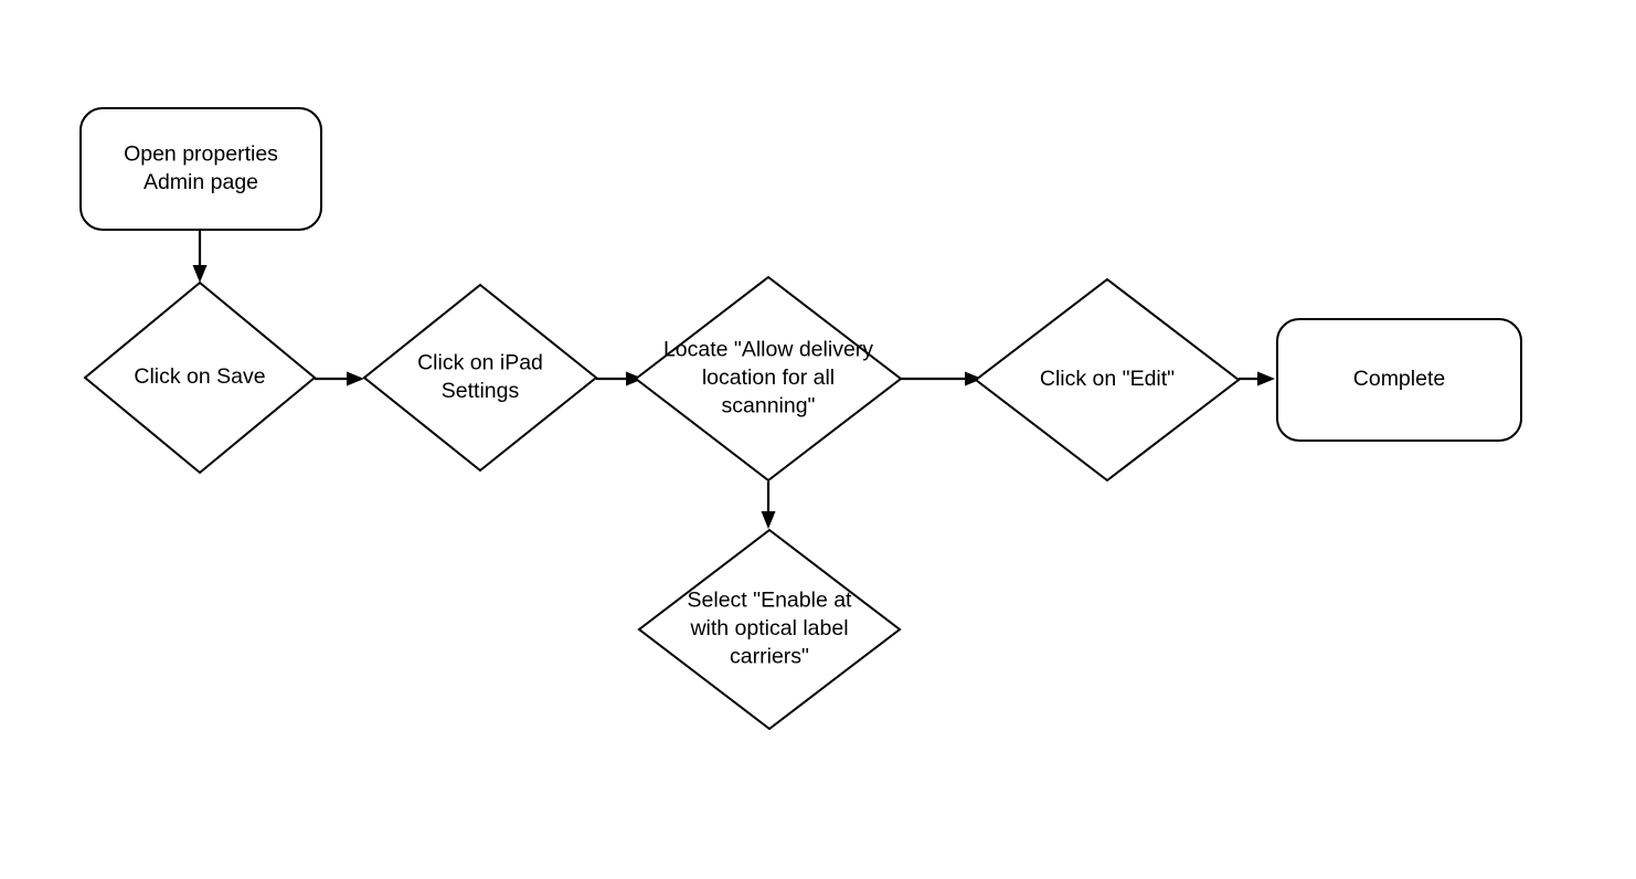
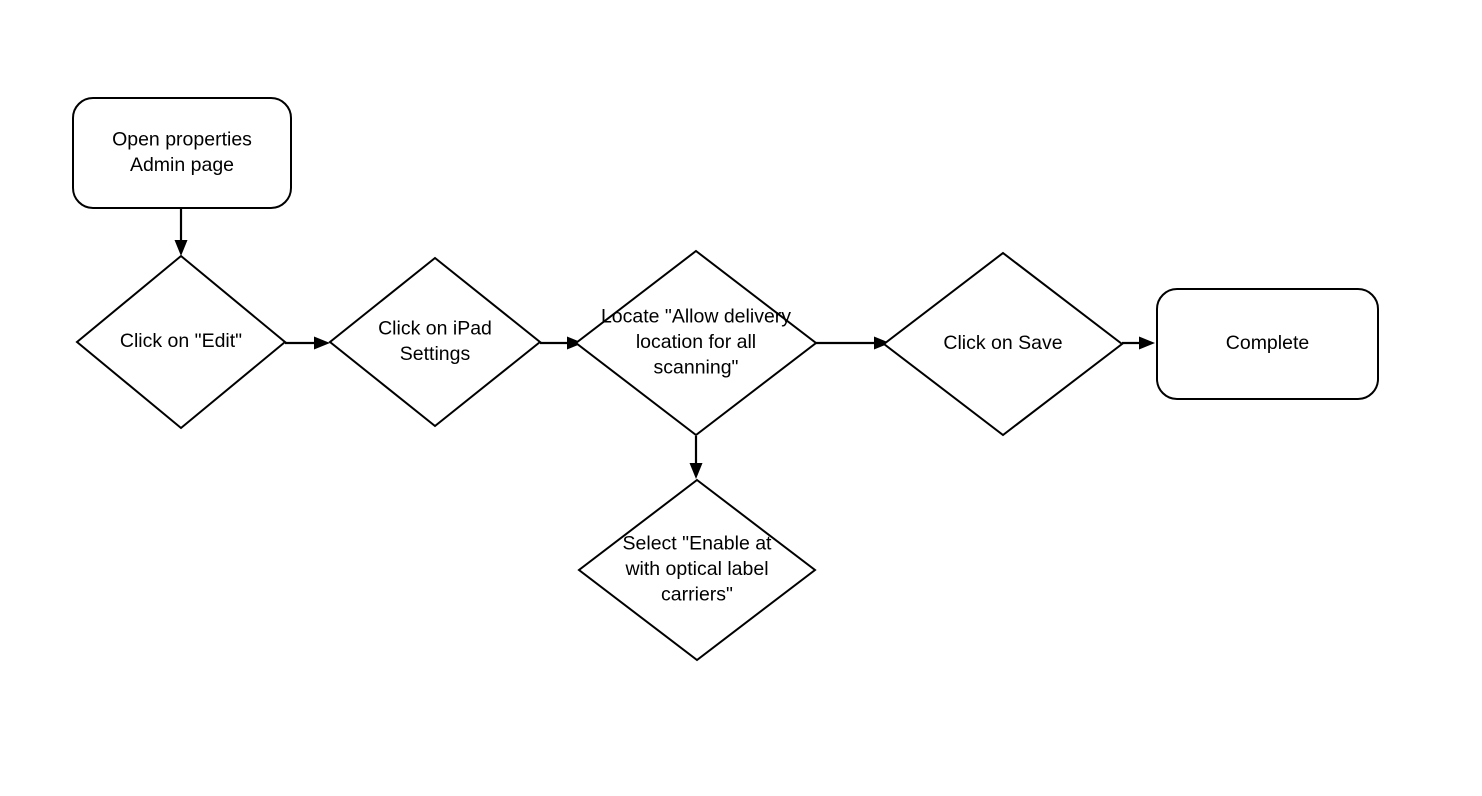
  Open properties Admin page
- Click on Save
+ Click on "Edit"
  Click on iPad Settings
  Locate "Allow delivery location for all scanning"
- Click on "Edit"
+ Click on Save
  Complete
  Select "Enable at with optical label carriers"
